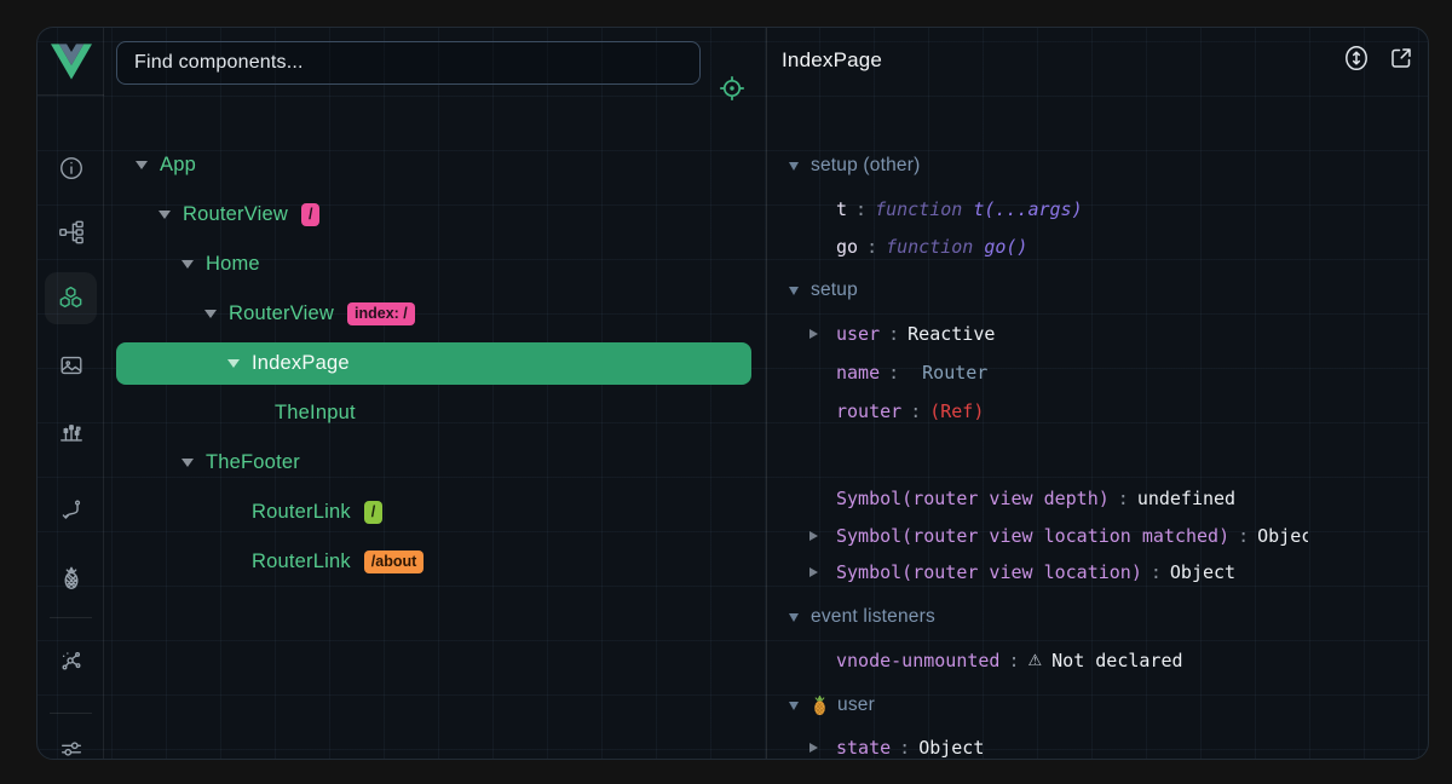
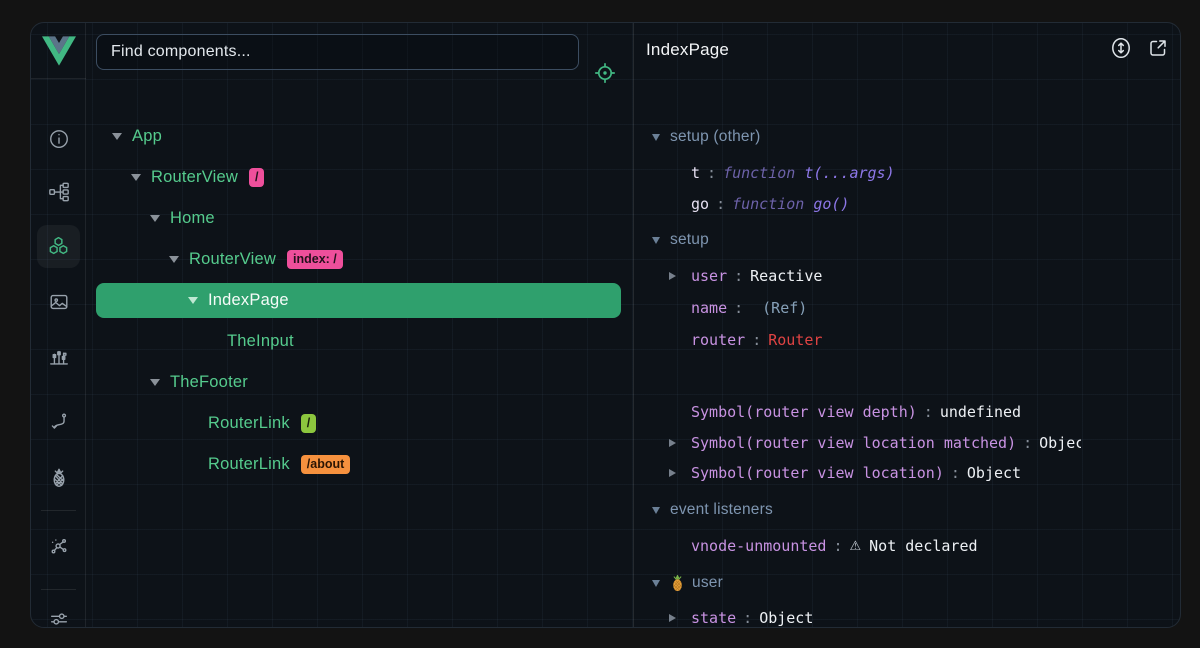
  Find components...
  App
  RouterView
  /
  Home
  RouterView
  index: /
  IndexPage
  TheInput
  TheFooter
  RouterLink
  /
  RouterLink
  /about
  IndexPage
  setup (other)
  t
  :
  function
  t(...args)
  go
  :
  function
  go()
  setup
  user
  :
  Reactive
  name
  :
- Router
+ (Ref)
  router
  :
- (Ref)
+ Router
  Symbol(router view depth)
  :
  undefined
  Symbol(router view location matched)
  :
  Objec
  Symbol(router view location)
  :
  Object
  event listeners
  vnode-unmounted
  :
  ⚠
  Not declared
  user
  state
  :
  Object
